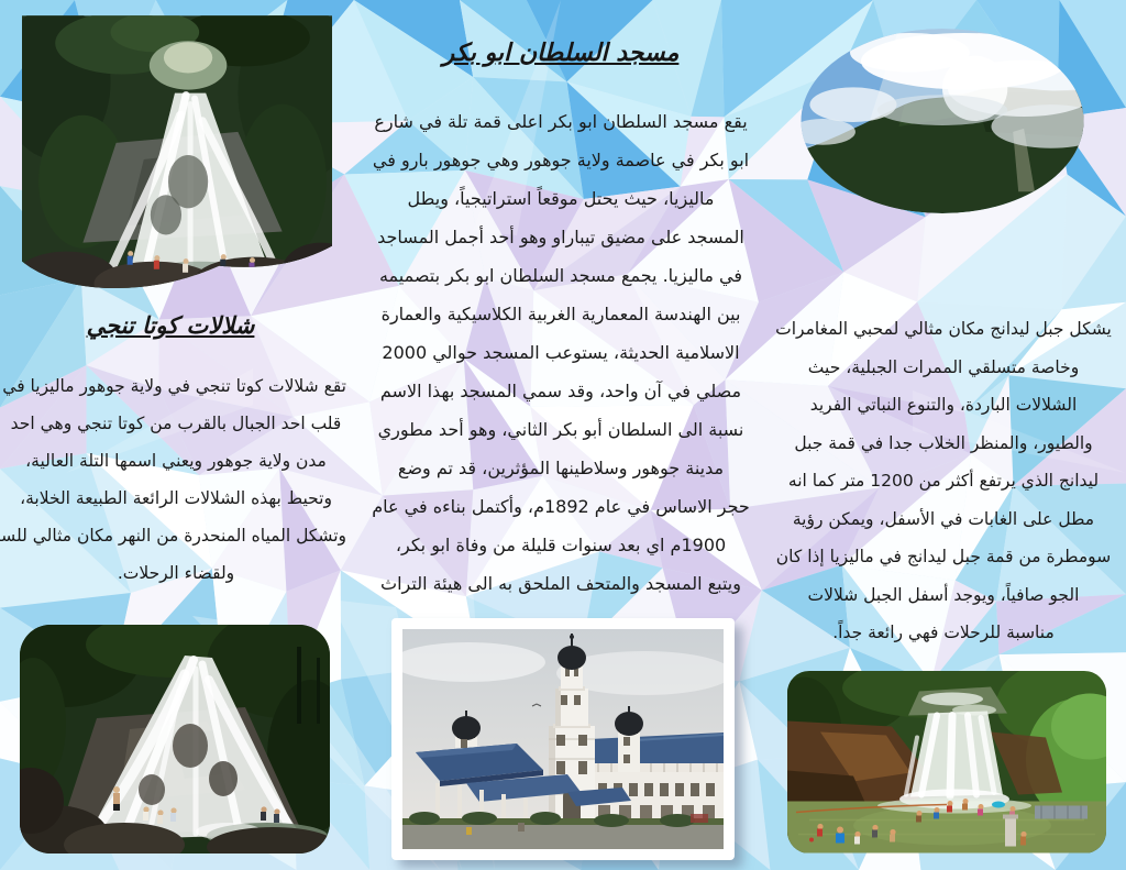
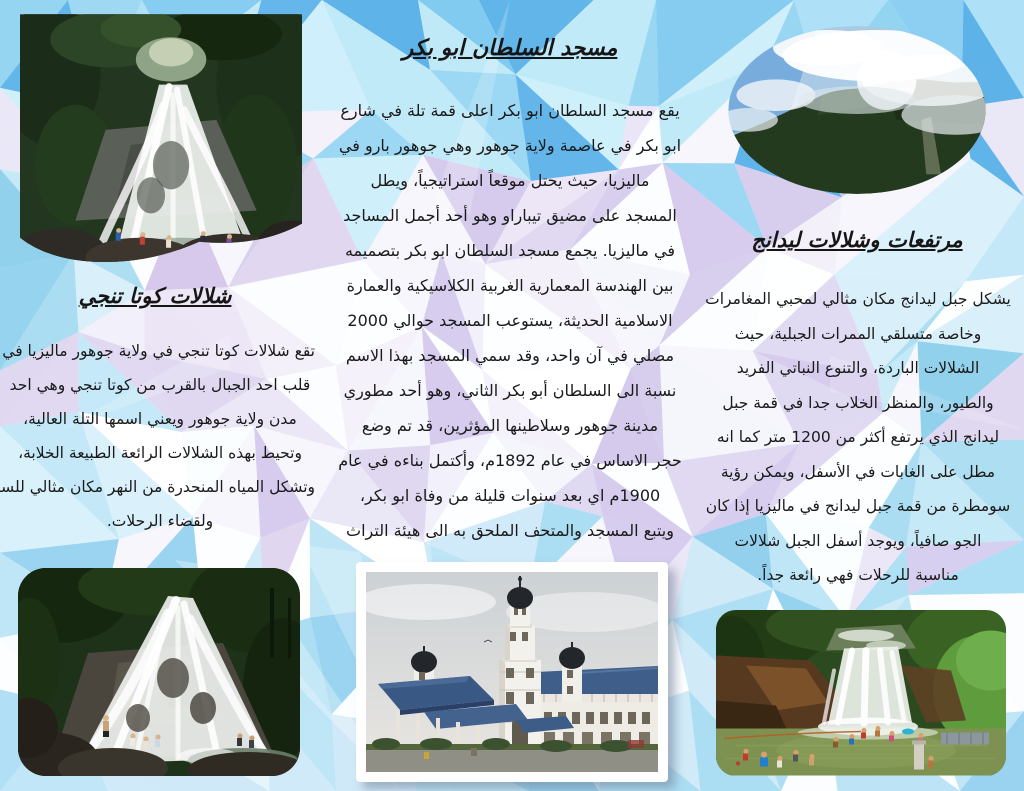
  شلالات كوتا تنجي
  تقع شلالات كوتا تنجي في ولاية جوهور ماليزيا في
  قلب احد الجبال بالقرب من كوتا تنجي وهي احد
  مدن ولاية جوهور ويعني اسمها التلة العالية،
  وتحيط بهذه الشلالات الرائعة الطبيعة الخلابة،
  وتشكل المياه المنحدرة من النهر مكان مثالي للس
  ولقضاء الرحلات.
  مسجد السلطان ابو بكر
  يقع مسجد السلطان ابو بكر اعلى قمة تلة في شارع
  ابو بكر في عاصمة ولاية جوهور وهي جوهور بارو في
  ماليزيا، حيث يحتل موقعاً استراتيجياً، ويطل
  المسجد على مضيق تيباراو وهو أحد أجمل المساجد
  في ماليزيا. يجمع مسجد السلطان ابو بكر بتصميمه
  بين الهندسة المعمارية الغربية الكلاسيكية والعمارة
  الاسلامية الحديثة، يستوعب المسجد حوالي 2000
  مصلي في آن واحد، وقد سمي المسجد بهذا الاسم
  نسبة الى السلطان أبو بكر الثاني، وهو أحد مطوري
  مدينة جوهور وسلاطينها المؤثرين، قد تم وضع
  حجر الاساس في عام 1892م، وأكتمل بناءه في عام
  1900م اي بعد سنوات قليلة من وفاة ابو بكر،
  ويتبع المسجد والمتحف الملحق به الى هيئة التراث
+ مرتفعات وشلالات ليدانج
  يشكل جبل ليدانج مكان مثالي لمحبي المغامرات
  وخاصة متسلقي الممرات الجبلية، حيث
  الشلالات الباردة، والتنوع النباتي الفريد
  والطيور، والمنظر الخلاب جدا في قمة جبل
  ليدانج الذي يرتفع أكثر من 1200 متر كما انه
  مطل على الغابات في الأسفل، ويمكن رؤية
  سومطرة من قمة جبل ليدانج في ماليزيا إذا كان
  الجو صافياً، ويوجد أسفل الجبل شلالات
  مناسبة للرحلات فهي رائعة جداً.
